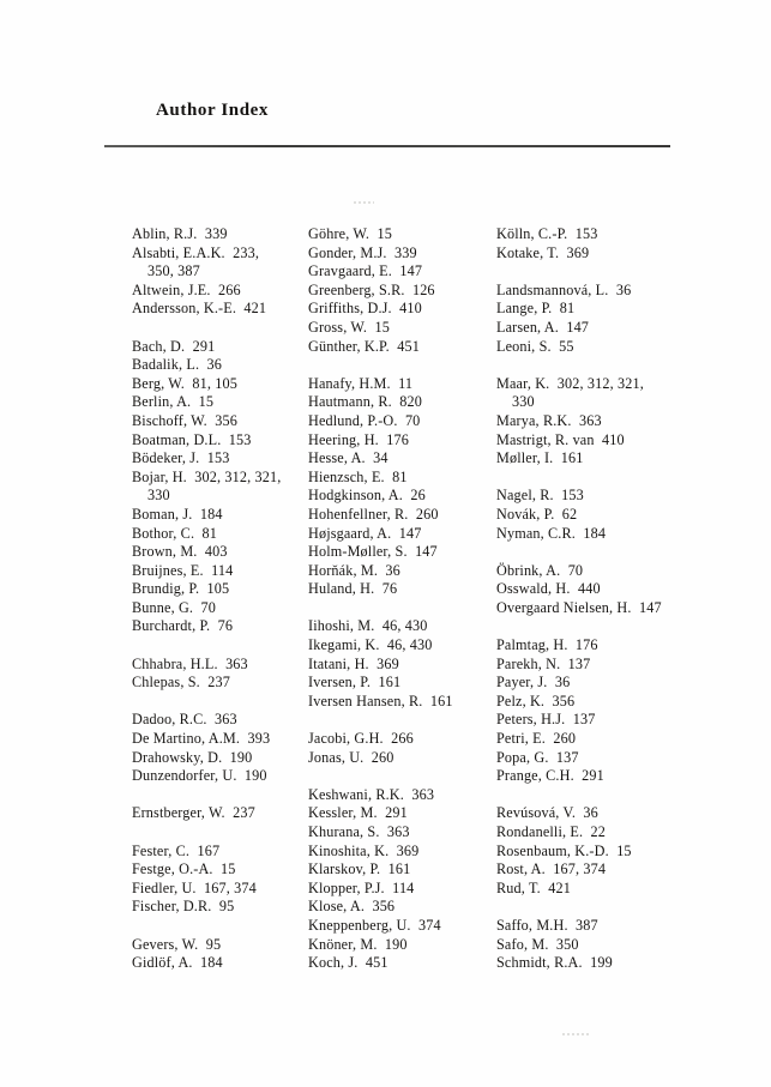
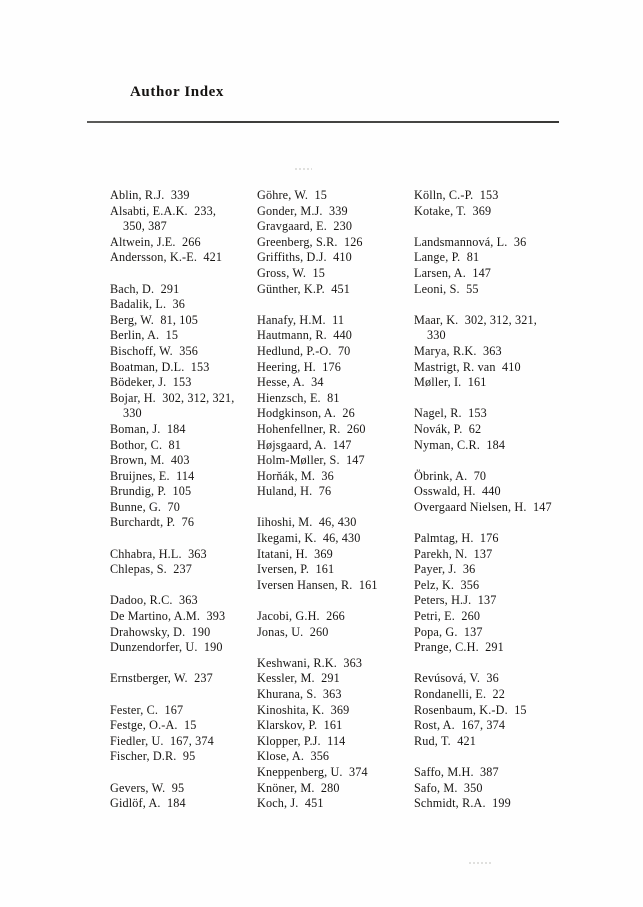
  Author Index
  Ablin, R.J. 339
  Alsabti, E.A.K. 233,
  350, 387
  Altwein, J.E. 266
  Andersson, K.-E. 421
  Bach, D. 291
  Badalik, L. 36
  Berg, W. 81, 105
  Berlin, A. 15
  Bischoff, W. 356
  Boatman, D.L. 153
  Bödeker, J. 153
  Bojar, H. 302, 312, 321,
  330
  Boman, J. 184
  Bothor, C. 81
  Brown, M. 403
  Bruijnes, E. 114
  Brundig, P. 105
  Bunne, G. 70
  Burchardt, P. 76
  Chhabra, H.L. 363
  Chlepas, S. 237
  Dadoo, R.C. 363
  De Martino, A.M. 393
  Drahowsky, D. 190
  Dunzendorfer, U. 190
  Ernstberger, W. 237
  Fester, C. 167
  Festge, O.-A. 15
  Fiedler, U. 167, 374
  Fischer, D.R. 95
  Gevers, W. 95
  Gidlöf, A. 184
  Göhre, W. 15
  Gonder, M.J. 339
- Gravgaard, E. 147
+ Gravgaard, E. 230
  Greenberg, S.R. 126
  Griffiths, D.J. 410
  Gross, W. 15
  Günther, K.P. 451
  Hanafy, H.M. 11
- Hautmann, R. 820
+ Hautmann, R. 440
  Hedlund, P.-O. 70
  Heering, H. 176
  Hesse, A. 34
  Hienzsch, E. 81
  Hodgkinson, A. 26
  Hohenfellner, R. 260
  Højsgaard, A. 147
  Holm-Møller, S. 147
  Horňák, M. 36
  Huland, H. 76
  Iihoshi, M. 46, 430
  Ikegami, K. 46, 430
  Itatani, H. 369
  Iversen, P. 161
  Iversen Hansen, R. 161
  Jacobi, G.H. 266
  Jonas, U. 260
  Keshwani, R.K. 363
  Kessler, M. 291
  Khurana, S. 363
  Kinoshita, K. 369
  Klarskov, P. 161
  Klopper, P.J. 114
  Klose, A. 356
  Kneppenberg, U. 374
- Knöner, M. 190
+ Knöner, M. 280
  Koch, J. 451
  Kölln, C.-P. 153
  Kotake, T. 369
  Landsmannová, L. 36
  Lange, P. 81
  Larsen, A. 147
  Leoni, S. 55
  Maar, K. 302, 312, 321,
  330
  Marya, R.K. 363
  Mastrigt, R. van 410
  Møller, I. 161
  Nagel, R. 153
  Novák, P. 62
  Nyman, C.R. 184
  Öbrink, A. 70
  Osswald, H. 440
  Overgaard Nielsen, H. 147
  Palmtag, H. 176
  Parekh, N. 137
  Payer, J. 36
  Pelz, K. 356
  Peters, H.J. 137
  Petri, E. 260
  Popa, G. 137
  Prange, C.H. 291
  Revúsová, V. 36
  Rondanelli, E. 22
  Rosenbaum, K.-D. 15
  Rost, A. 167, 374
  Rud, T. 421
  Saffo, M.H. 387
  Safo, M. 350
  Schmidt, R.A. 199
